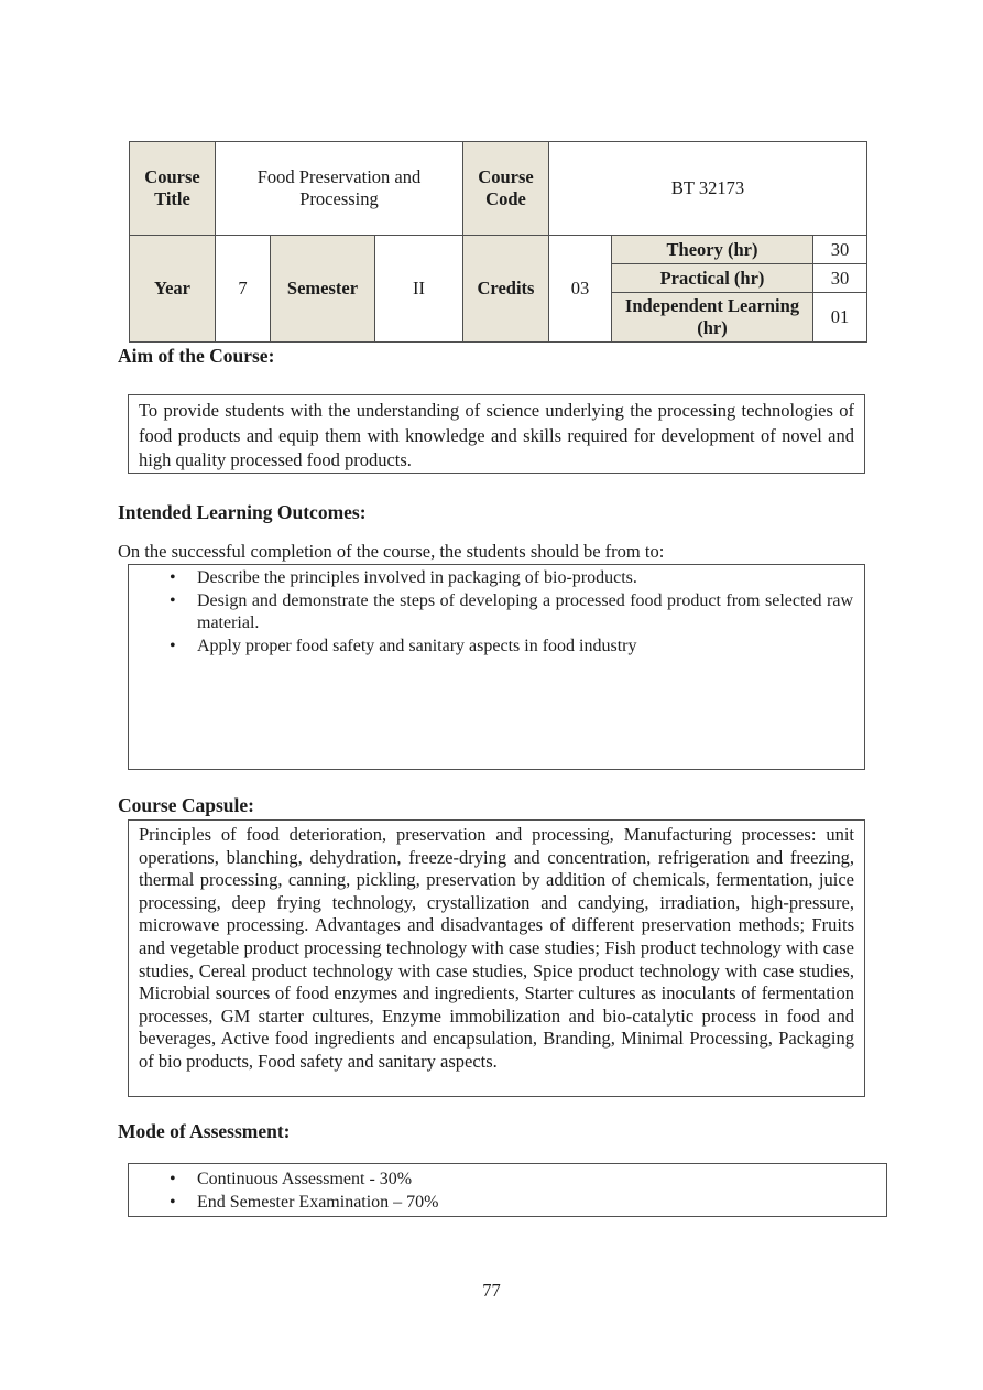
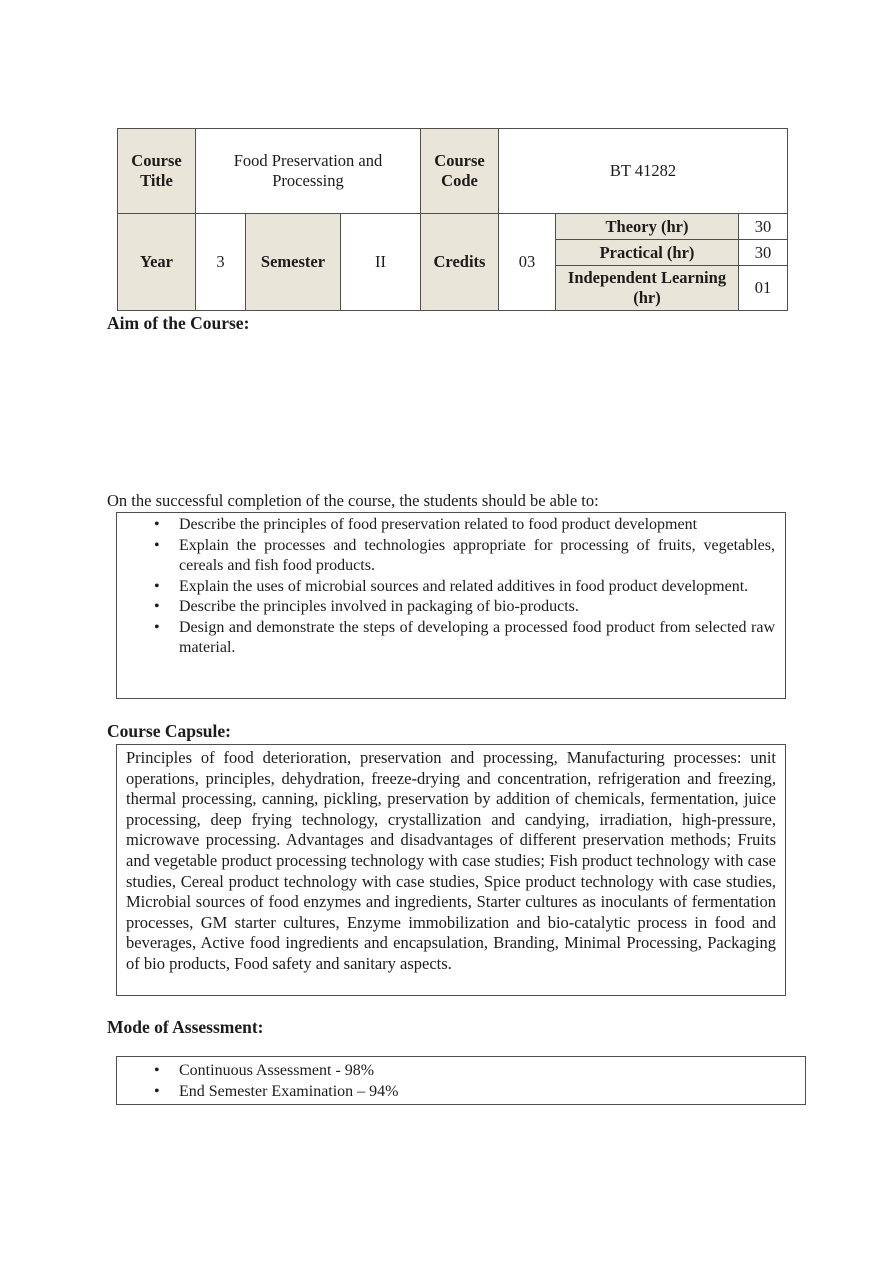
- Course Title	Food Preservation and Processing	Course Code	BT 32173
+ Course Title	Food Preservation and Processing	Course Code	BT 41282
- Year	7	Semester	II	Credits	03	Theory (hr)	30
+ Year	3	Semester	II	Credits	03	Theory (hr)	30
  Practical (hr)	30
  Independent Learning (hr)	01
  Aim of the Course:
- To provide students with the understanding of science underlying the processing technologies of food products and equip them with knowledge and skills required for development of novel and high quality processed food products.
- Intended Learning Outcomes:
- On the successful completion of the course, the students should be from to:
+ On the successful completion of the course, the students should be able to:
+ Describe the principles of food preservation related to food product development
+ Explain the processes and technologies appropriate for processing of fruits, vegetables, cereals and fish food products.
+ Explain the uses of microbial sources and related additives in food product development.
  Describe the principles involved in packaging of bio-products.
  Design and demonstrate the steps of developing a processed food product from selected raw material.
- Apply proper food safety and sanitary aspects in food industry
  Course Capsule:
- Principles of food deterioration, preservation and processing, Manufacturing processes: unit operations, blanching, dehydration, freeze-drying and concentration, refrigeration and freezing, thermal processing, canning, pickling, preservation by addition of chemicals, fermentation, juice processing, deep frying technology, crystallization and candying, irradiation, high-pressure, microwave processing. Advantages and disadvantages of different preservation methods; Fruits and vegetable product processing technology with case studies; Fish product technology with case studies, Cereal product technology with case studies, Spice product technology with case studies, Microbial sources of food enzymes and ingredients, Starter cultures as inoculants of fermentation processes, GM starter cultures, Enzyme immobilization and bio-catalytic process in food and beverages, Active food ingredients and encapsulation, Branding, Minimal Processing, Packaging of bio products, Food safety and sanitary aspects.
+ Principles of food deterioration, preservation and processing, Manufacturing processes: unit operations, principles, dehydration, freeze-drying and concentration, refrigeration and freezing, thermal processing, canning, pickling, preservation by addition of chemicals, fermentation, juice processing, deep frying technology, crystallization and candying, irradiation, high-pressure, microwave processing. Advantages and disadvantages of different preservation methods; Fruits and vegetable product processing technology with case studies; Fish product technology with case studies, Cereal product technology with case studies, Spice product technology with case studies, Microbial sources of food enzymes and ingredients, Starter cultures as inoculants of fermentation processes, GM starter cultures, Enzyme immobilization and bio-catalytic process in food and beverages, Active food ingredients and encapsulation, Branding, Minimal Processing, Packaging of bio products, Food safety and sanitary aspects.
  Mode of Assessment:
- Continuous Assessment - 30%
+ Continuous Assessment - 98%
- End Semester Examination – 70%
+ End Semester Examination – 94%
- 77
